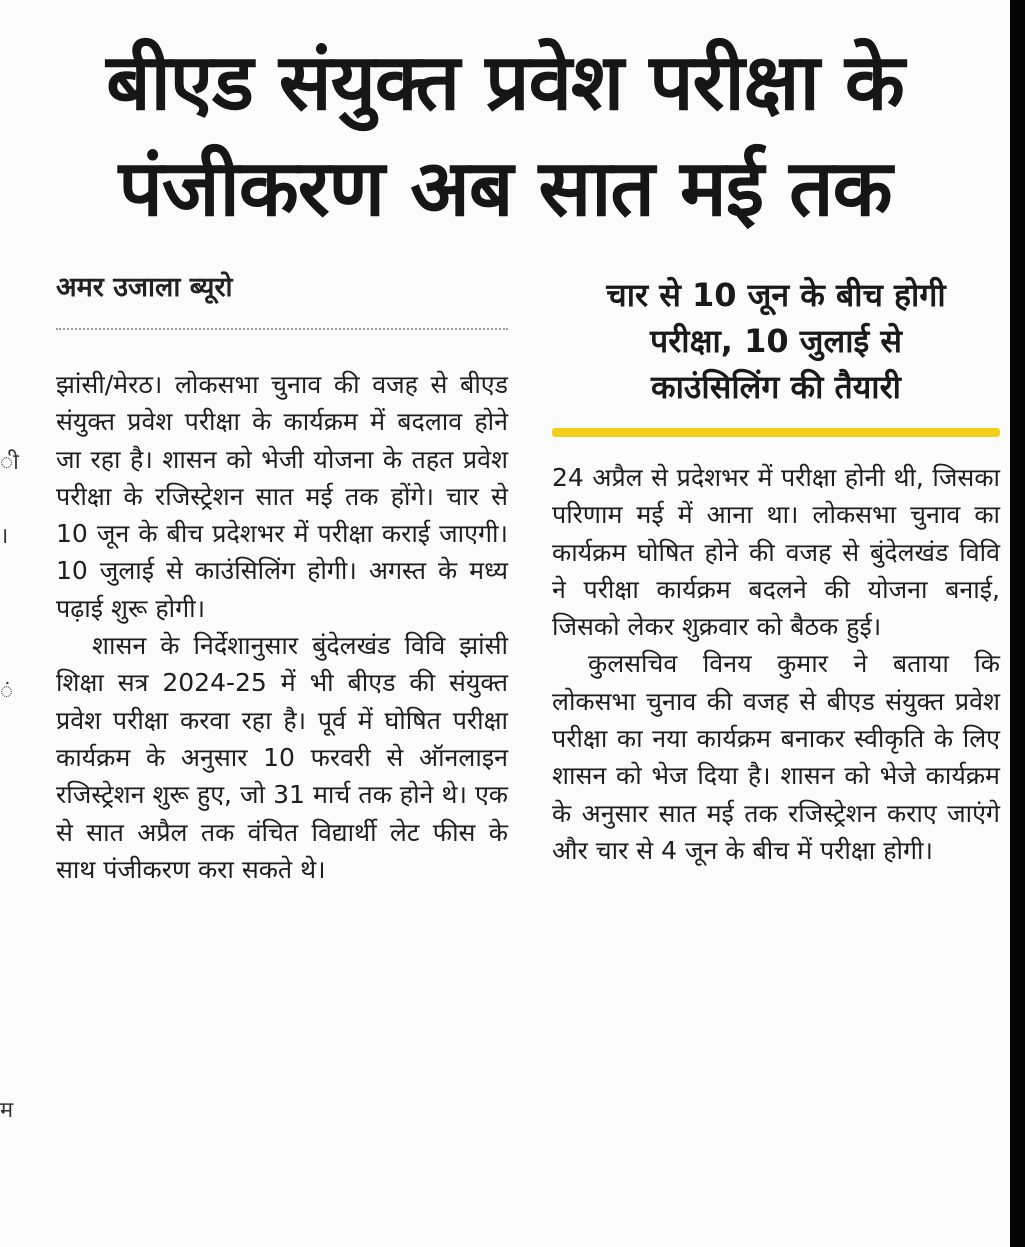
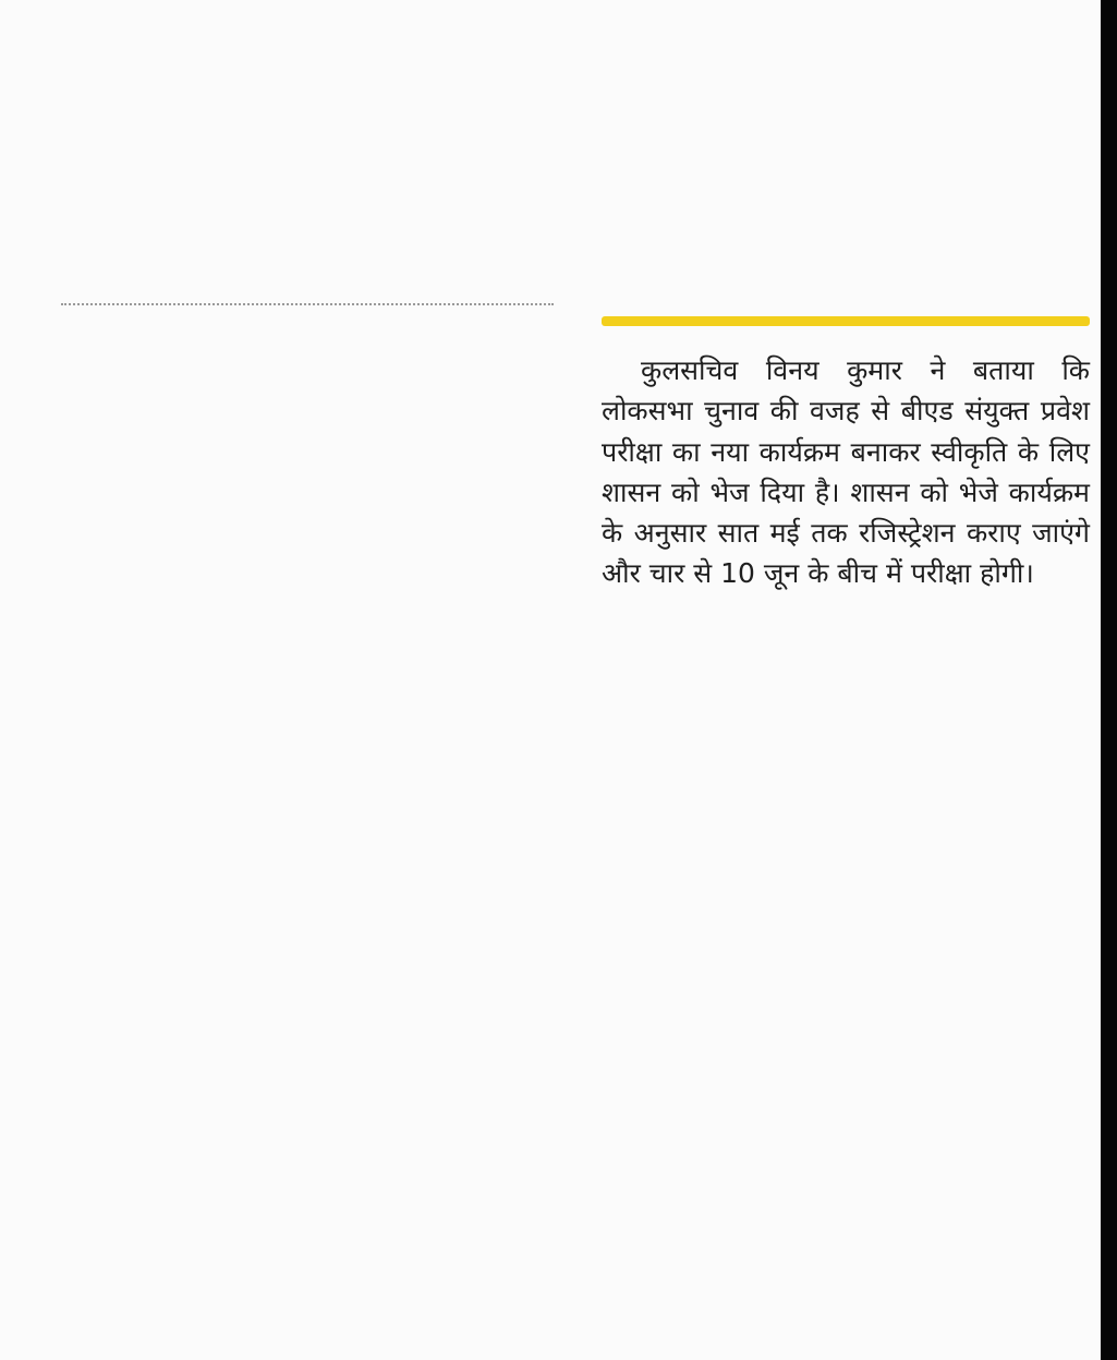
- बीएड संयुक्त प्रवेश परीक्षा के
- पंजीकरण अब सात मई तक
- ी
- ।
- ं
- म
- अमर उजाला ब्यूरो
- झांसी/मेरठ। लोकसभा चुनाव की वजह से बीएड संयुक्त प्रवेश परीक्षा के कार्यक्रम में बदलाव होने जा रहा है। शासन को भेजी योजना के तहत प्रवेश परीक्षा के रजिस्ट्रेशन सात मई तक होंगे। चार से 10 जून के बीच प्रदेशभर में परीक्षा कराई जाएगी। 10 जुलाई से काउंसिलिंग होगी। अगस्त के मध्य पढ़ाई शुरू होगी।
- शासन के निर्देशानुसार बुंदेलखंड विवि झांसी शिक्षा सत्र 2024-25 में भी बीएड की संयुक्त प्रवेश परीक्षा करवा रहा है। पूर्व में घोषित परीक्षा कार्यक्रम के अनुसार 10 फरवरी से ऑनलाइन रजिस्ट्रेशन शुरू हुए, जो 31 मार्च तक होने थे। एक से सात अप्रैल तक वंचित विद्यार्थी लेट फीस के साथ पंजीकरण करा सकते थे।
- चार से 10 जून के बीच होगी
- परीक्षा, 10 जुलाई से
- काउंसिलिंग की तैयारी
- 24 अप्रैल से प्रदेशभर में परीक्षा होनी थी, जिसका परिणाम मई में आना था। लोकसभा चुनाव का कार्यक्रम घोषित होने की वजह से बुंदेलखंड विवि ने परीक्षा कार्यक्रम बदलने की योजना बनाई, जिसको लेकर शुक्रवार को बैठक हुई।
- कुलसचिव विनय कुमार ने बताया कि लोकसभा चुनाव की वजह से बीएड संयुक्त प्रवेश परीक्षा का नया कार्यक्रम बनाकर स्वीकृति के लिए शासन को भेज दिया है। शासन को भेजे कार्यक्रम के अनुसार सात मई तक रजिस्ट्रेशन कराए जाएंगे और चार से 4 जून के बीच में परीक्षा होगी।
+ कुलसचिव विनय कुमार ने बताया कि लोकसभा चुनाव की वजह से बीएड संयुक्त प्रवेश परीक्षा का नया कार्यक्रम बनाकर स्वीकृति के लिए शासन को भेज दिया है। शासन को भेजे कार्यक्रम के अनुसार सात मई तक रजिस्ट्रेशन कराए जाएंगे और चार से 10 जून के बीच में परीक्षा होगी।
